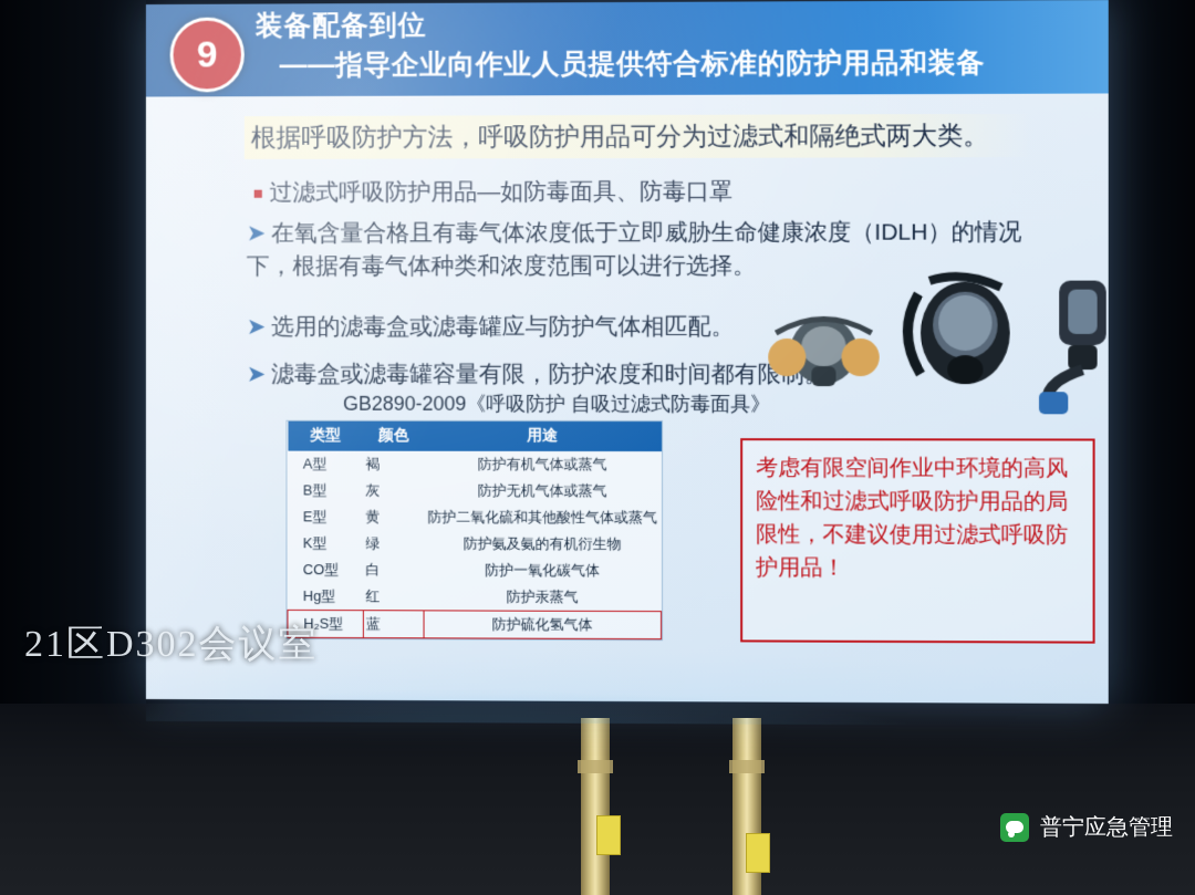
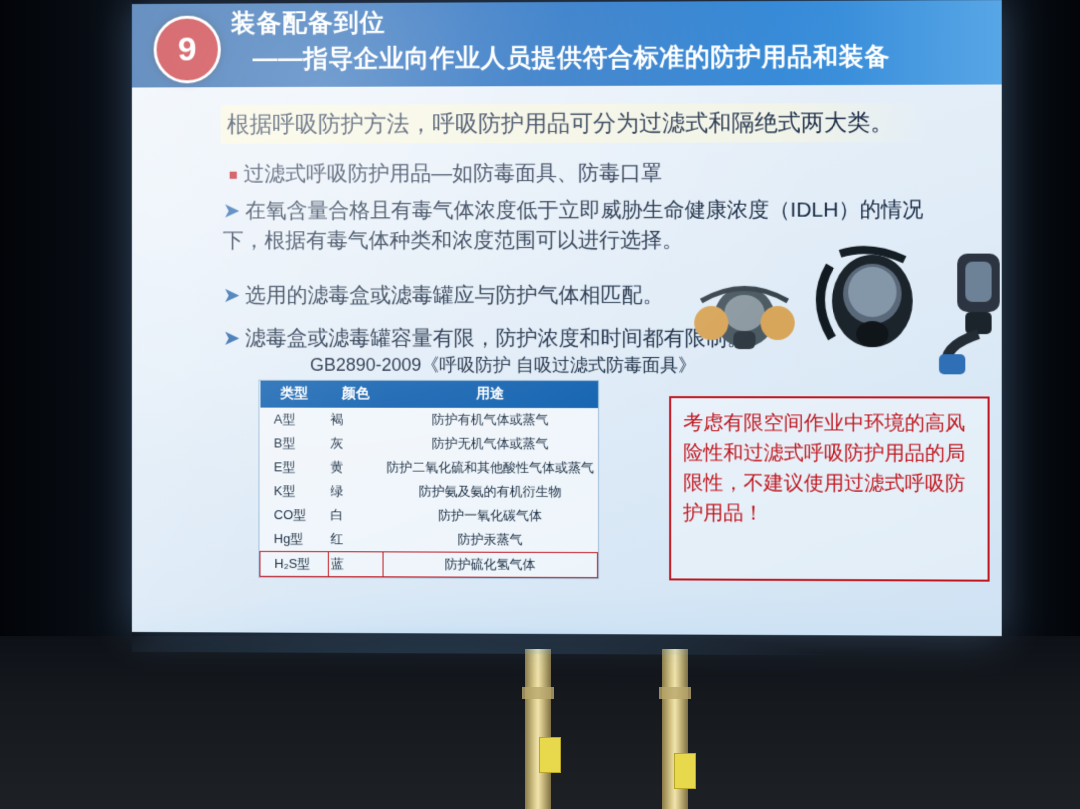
- 21区D302会议室
- 普宁应急管理
